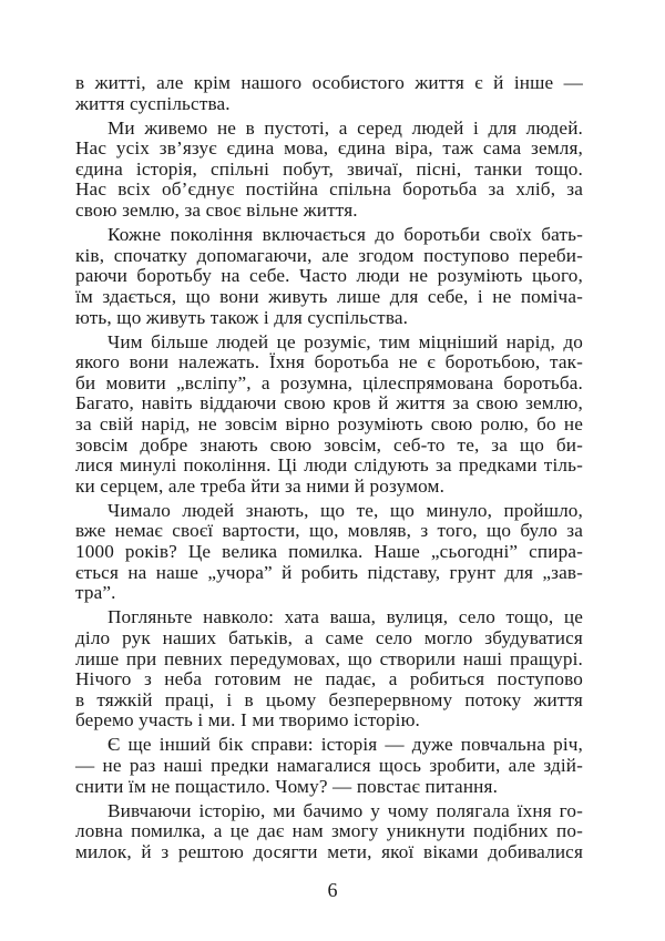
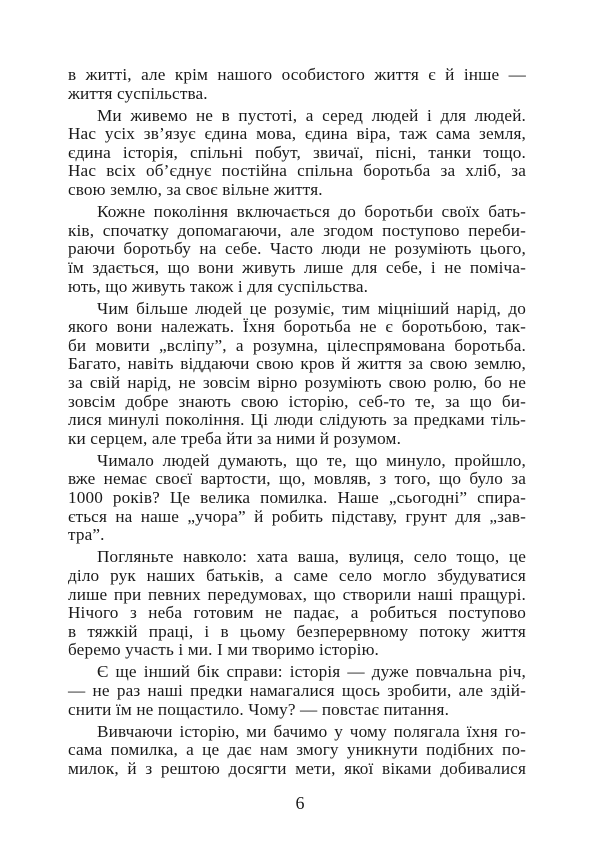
  в житті, але крім нашого особистого життя є й інше —
  життя суспільства.
  Ми живемо не в пустоті, а серед людей і для людей.
  Нас усіх зв’язує єдина мова, єдина віра, таж сама земля,
  єдина історія, спільні побут, звичаї, пісні, танки тощо.
  Нас всіх об’єднує постійна спільна боротьба за хліб, за
  свою землю, за своє вільне життя.
  Кожне покоління включається до боротьби своїх бать-
  ків, спочатку допомагаючи, але згодом поступово переби-
  раючи боротьбу на себе. Часто люди не розуміють цього,
  їм здається, що вони живуть лише для себе, і не поміча-
  ють, що живуть також і для суспільства.
  Чим більше людей це розуміє, тим міцніший нарід, до
  якого вони належать. Їхня боротьба не є боротьбою, так-
  би мовити „всліпу”, а розумна, цілеспрямована боротьба.
  Багато, навіть віддаючи свою кров й життя за свою землю,
  за свій нарід, не зовсім вірно розуміють свою ролю, бо не
- зовсім добре знають свою зовсім, себ-то те, за що би-
+ зовсім добре знають свою історію, себ-то те, за що би-
  лися минулі покоління. Ці люди слідують за предками тіль-
  ки серцем, але треба йти за ними й розумом.
- Чимало людей знають, що те, що минуло, пройшло,
+ Чимало людей думають, що те, що минуло, пройшло,
  вже немає своєї вартости, що, мовляв, з того, що було за
  1000 років? Це велика помилка. Наше „сьогодні” спира-
  ється на наше „учора” й робить підставу, грунт для „зав-
  тра”.
  Погляньте навколо: хата ваша, вулиця, село тощо, це
  діло рук наших батьків, а саме село могло збудуватися
  лише при певних передумовах, що створили наші пращурі.
  Нічого з неба готовим не падає, а робиться поступово
  в тяжкій праці, і в цьому безперервному потоку життя
  беремо участь і ми. І ми творимо історію.
  Є ще інший бік справи: історія — дуже повчальна річ,
  — не раз наші предки намагалися щось зробити, але здій-
  снити їм не пощастило. Чому? — повстає питання.
  Вивчаючи історію, ми бачимо у чому полягала їхня го-
- ловна помилка, а це дає нам змогу уникнути подібних по-
+ сама помилка, а це дає нам змогу уникнути подібних по-
  милок, й з рештою досягти мети, якої віками добивалися
  6
